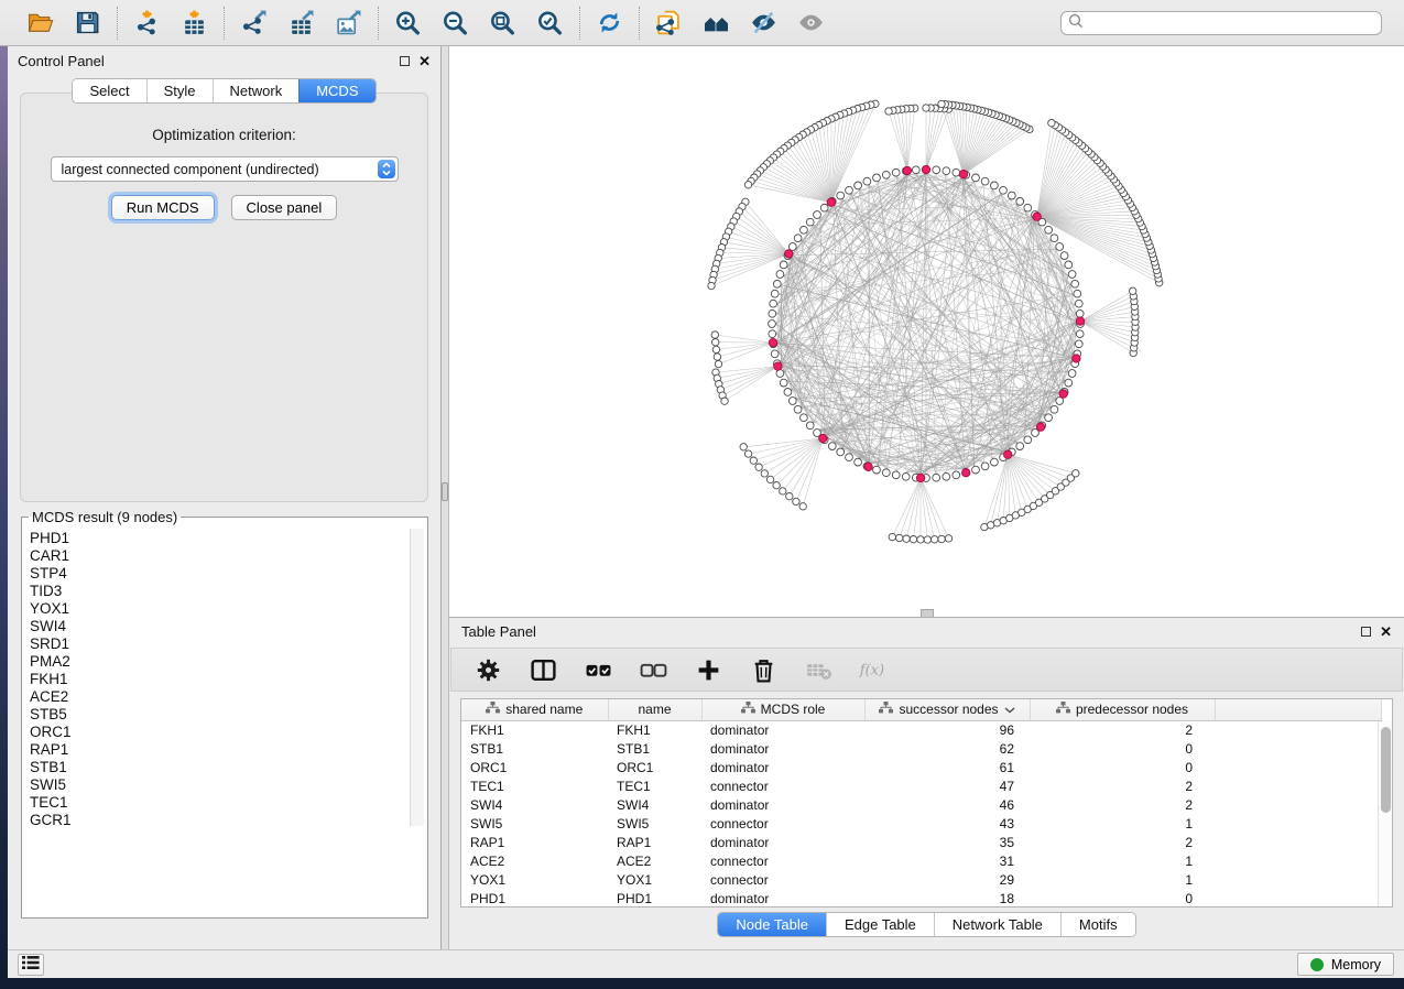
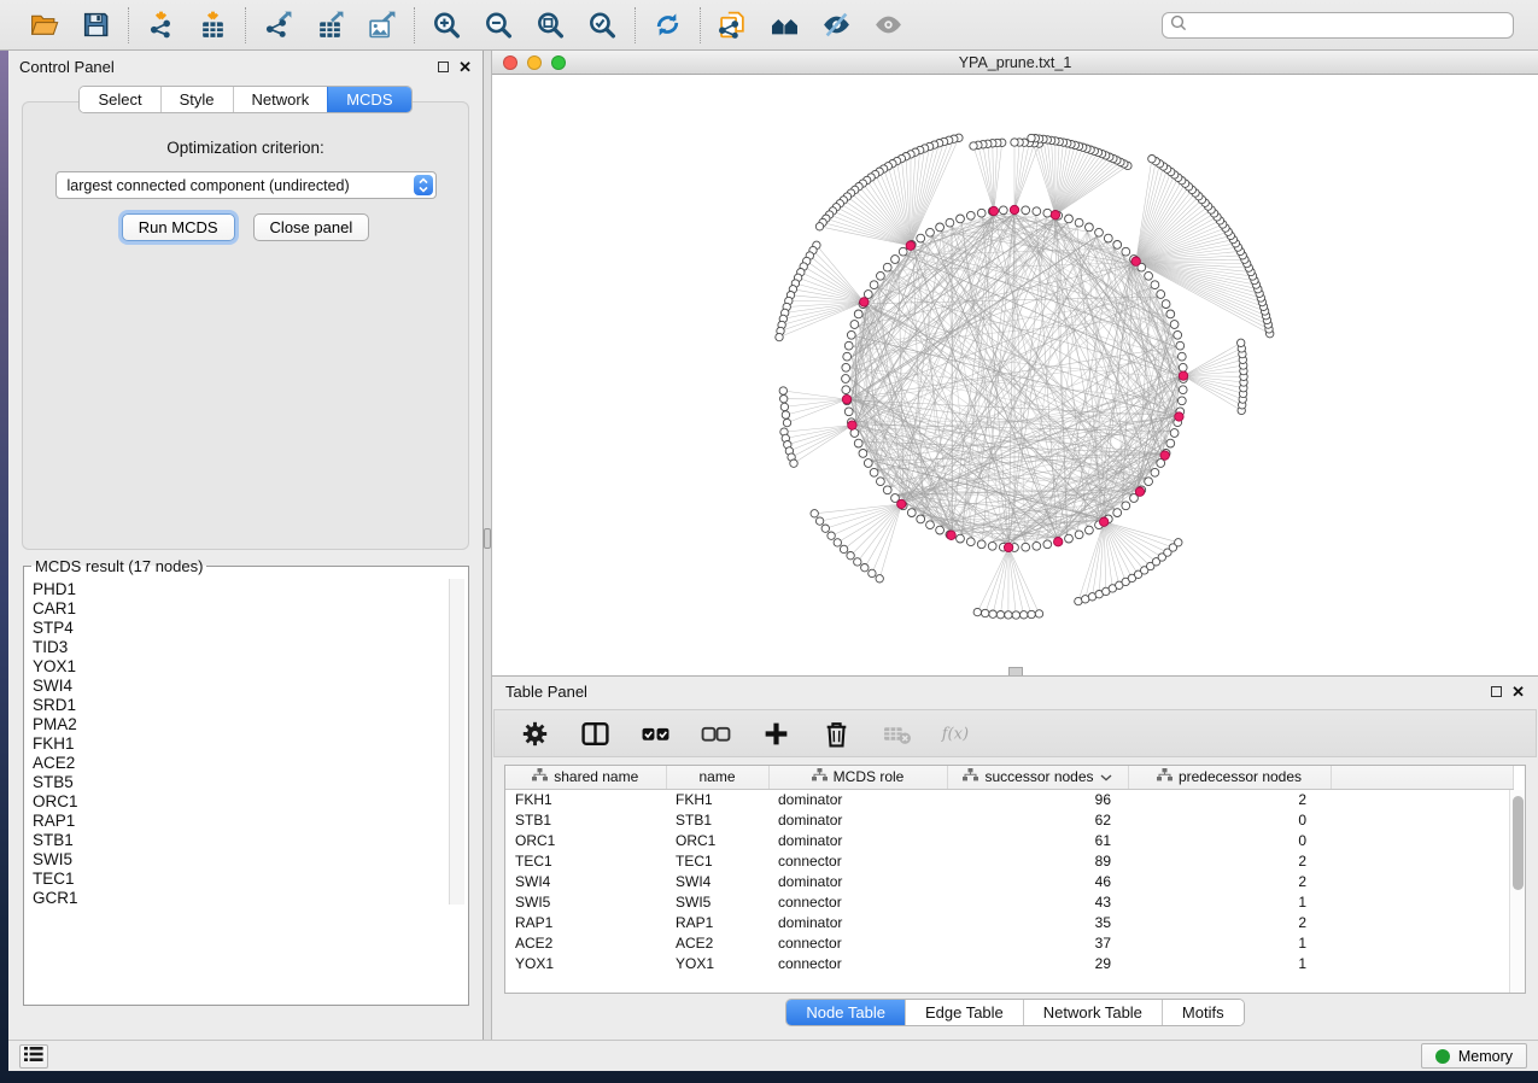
  Control Panel
  ✕
  Select
  Style
  Network
  MCDS
  Optimization criterion:
  largest connected component (undirected)
  Run MCDS
  Close panel
- MCDS result (9 nodes)
+ MCDS result (17 nodes)
  PHD1
  CAR1
  STP4
  TID3
  YOX1
  SWI4
  SRD1
  PMA2
  FKH1
  ACE2
  STB5
  ORC1
  RAP1
  STB1
  SWI5
  TEC1
  GCR1
+ YPA_prune.txt_1
  Table Panel
  ✕
  f(x)
  shared name	name	MCDS role	successor nodes	predecessor nodes
  FKH1	FKH1	dominator	96	2
  STB1	STB1	dominator	62	0
  ORC1	ORC1	dominator	61	0
- TEC1	TEC1	connector	47	2
+ TEC1	TEC1	connector	89	2
  SWI4	SWI4	dominator	46	2
  SWI5	SWI5	connector	43	1
  RAP1	RAP1	dominator	35	2
- ACE2	ACE2	connector	31	1
+ ACE2	ACE2	connector	37	1
  YOX1	YOX1	connector	29	1
- PHD1	PHD1	dominator	18	0
  Node Table
  Edge Table
  Network Table
  Motifs
  Memory
